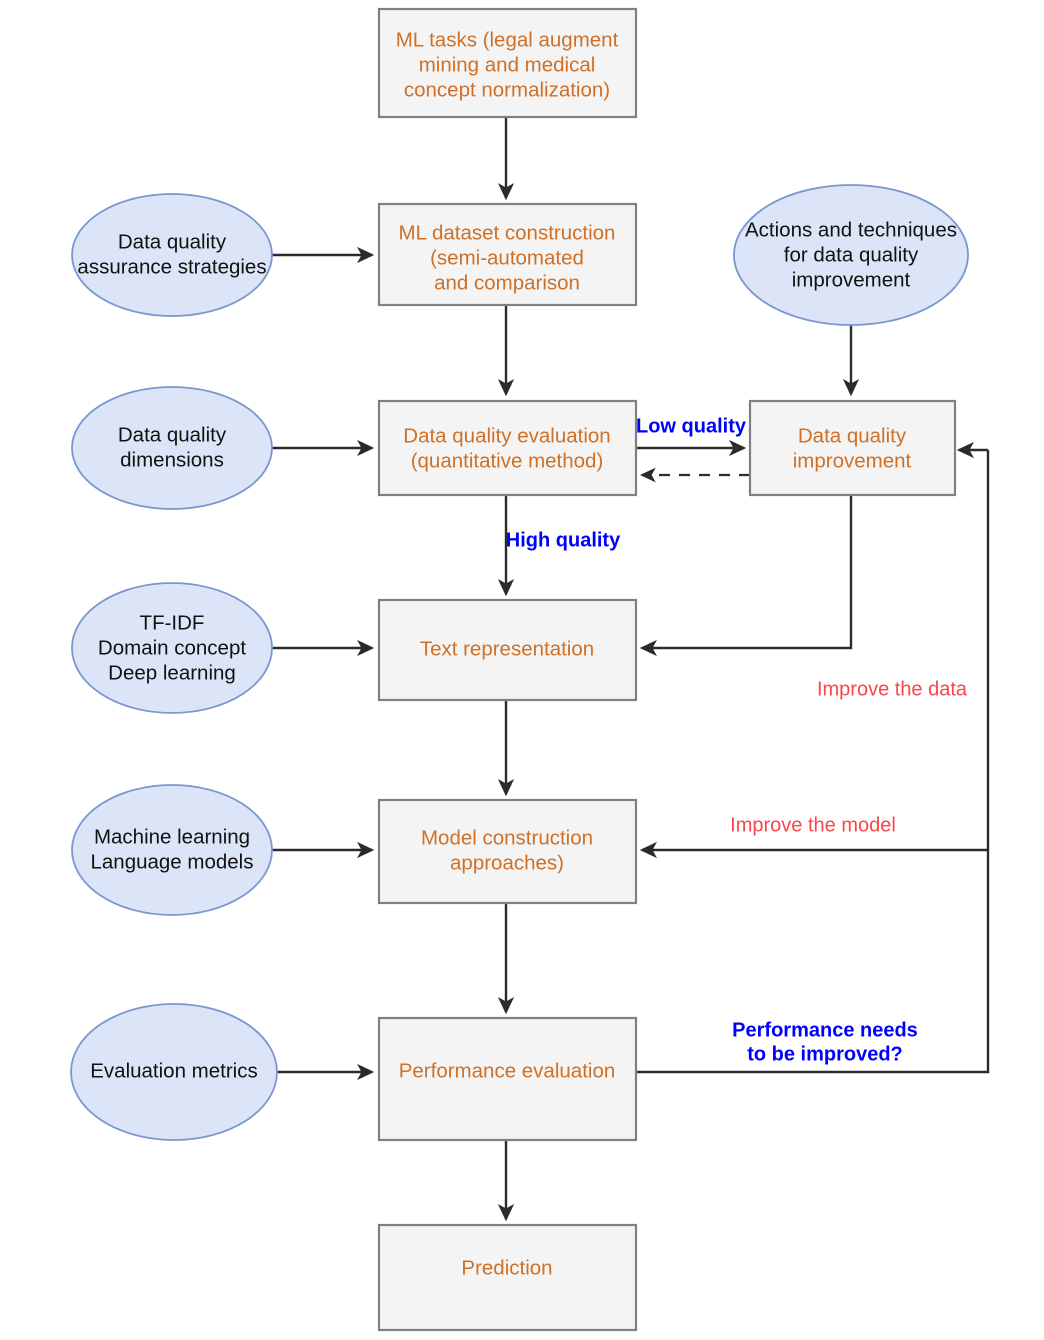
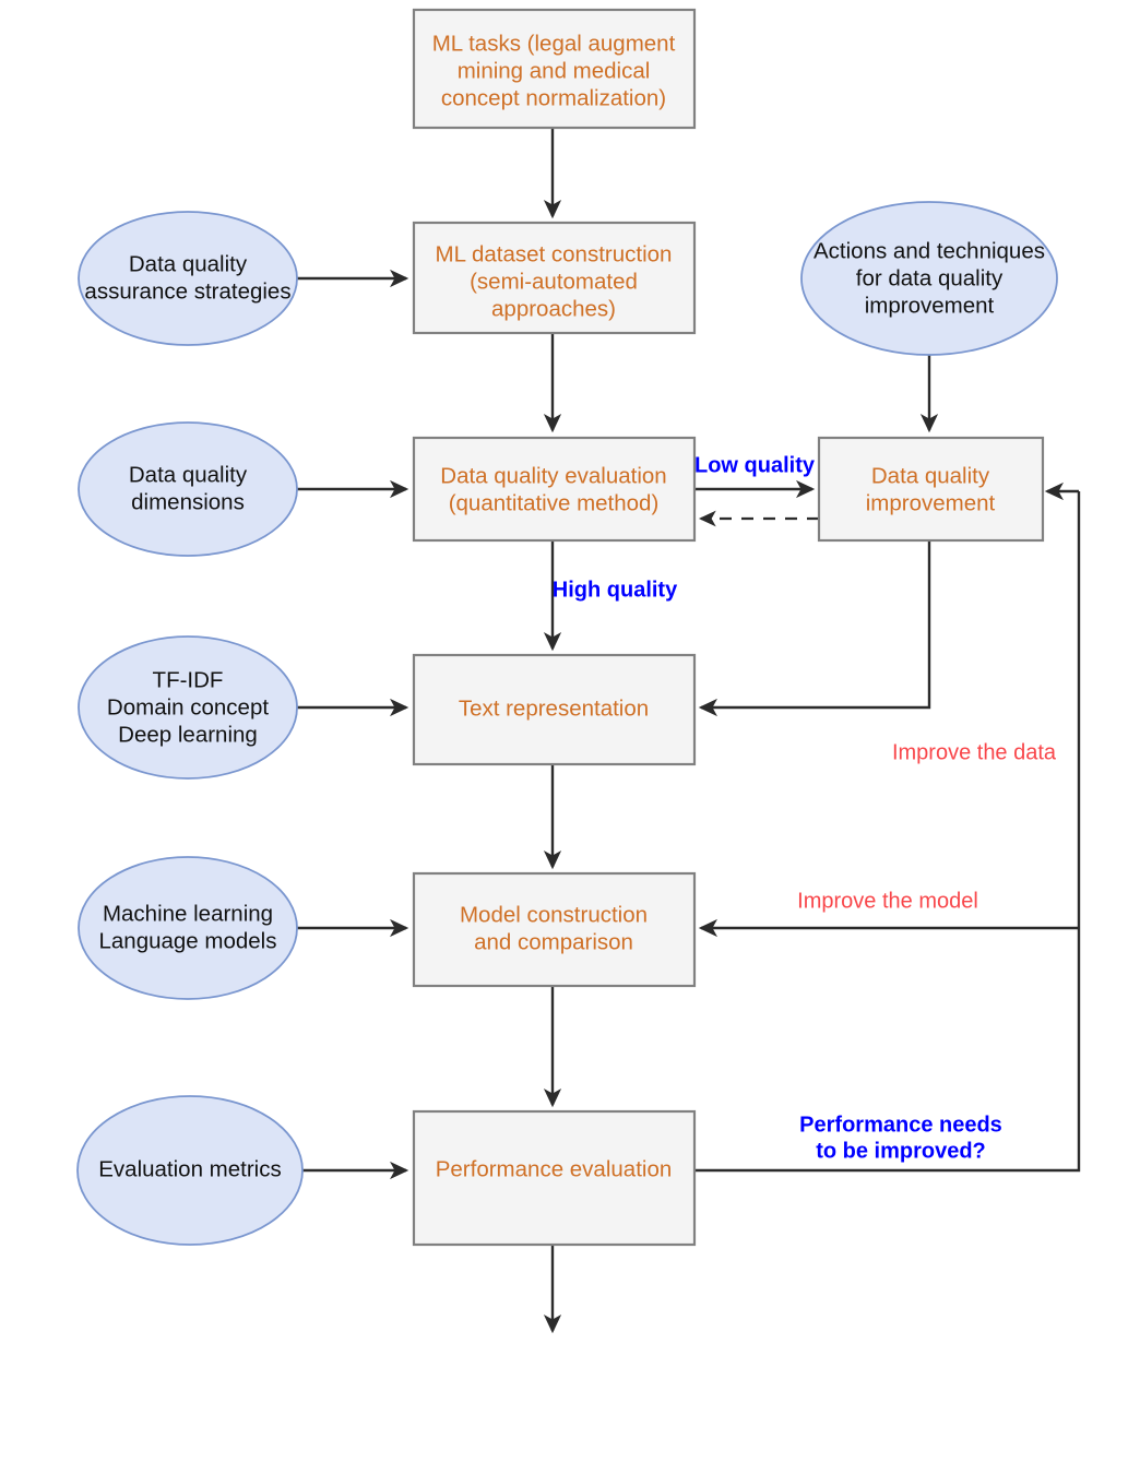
  Low quality
  High quality
  Improve the data
  Improve the model
  Performance needs
  to be improved?
  ML tasks (legal augment
  mining and medical
  concept normalization)
  ML dataset construction
  (semi-automated
- and comparison
+ approaches)
  Data quality evaluation
  (quantitative method)
  Data quality
  improvement
  Text representation
  Model construction
- approaches)
+ and comparison
  Performance evaluation
- Prediction
  Data quality
  assurance strategies
  Actions and techniques
  for data quality
  improvement
  Data quality
  dimensions
  TF-IDF
  Domain concept
  Deep learning
  Machine learning
  Language models
  Evaluation metrics
